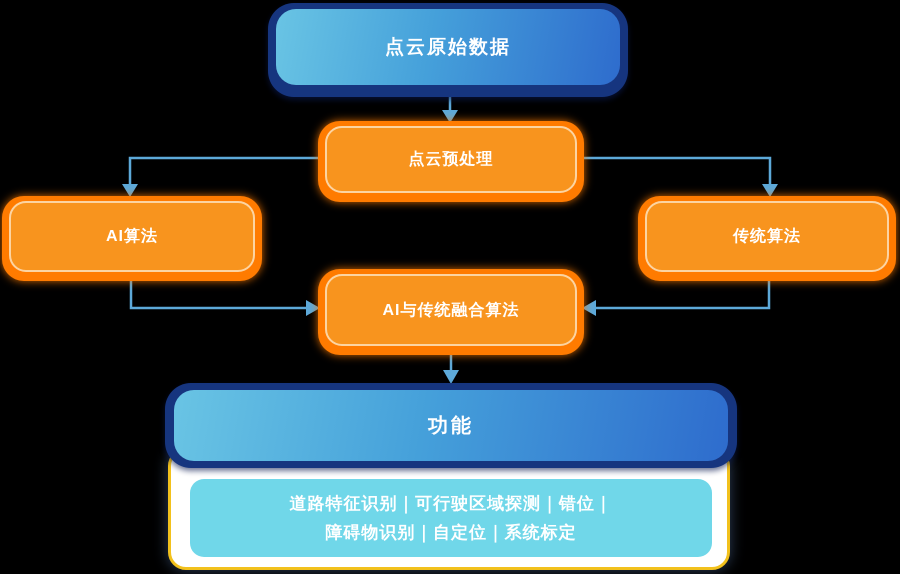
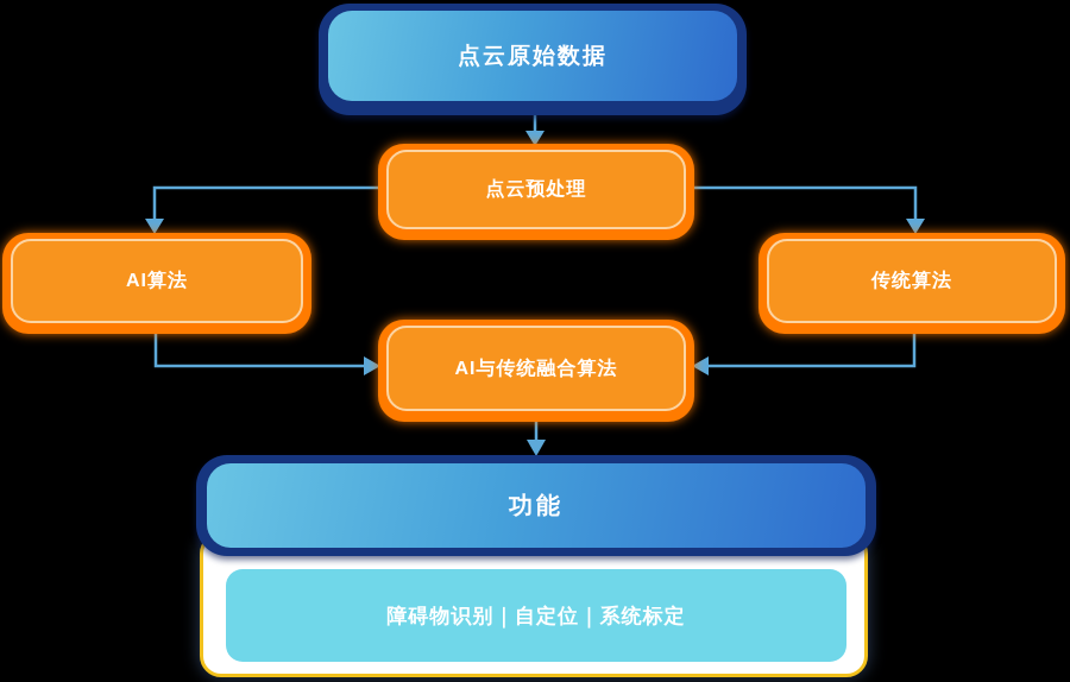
  点云原始数据
  点云预处理
  AI算法
  传统算法
  AI与传统融合算法
  功能
- 道路特征识别｜可行驶区域探测｜错位｜
  障碍物识别｜自定位｜系统标定
